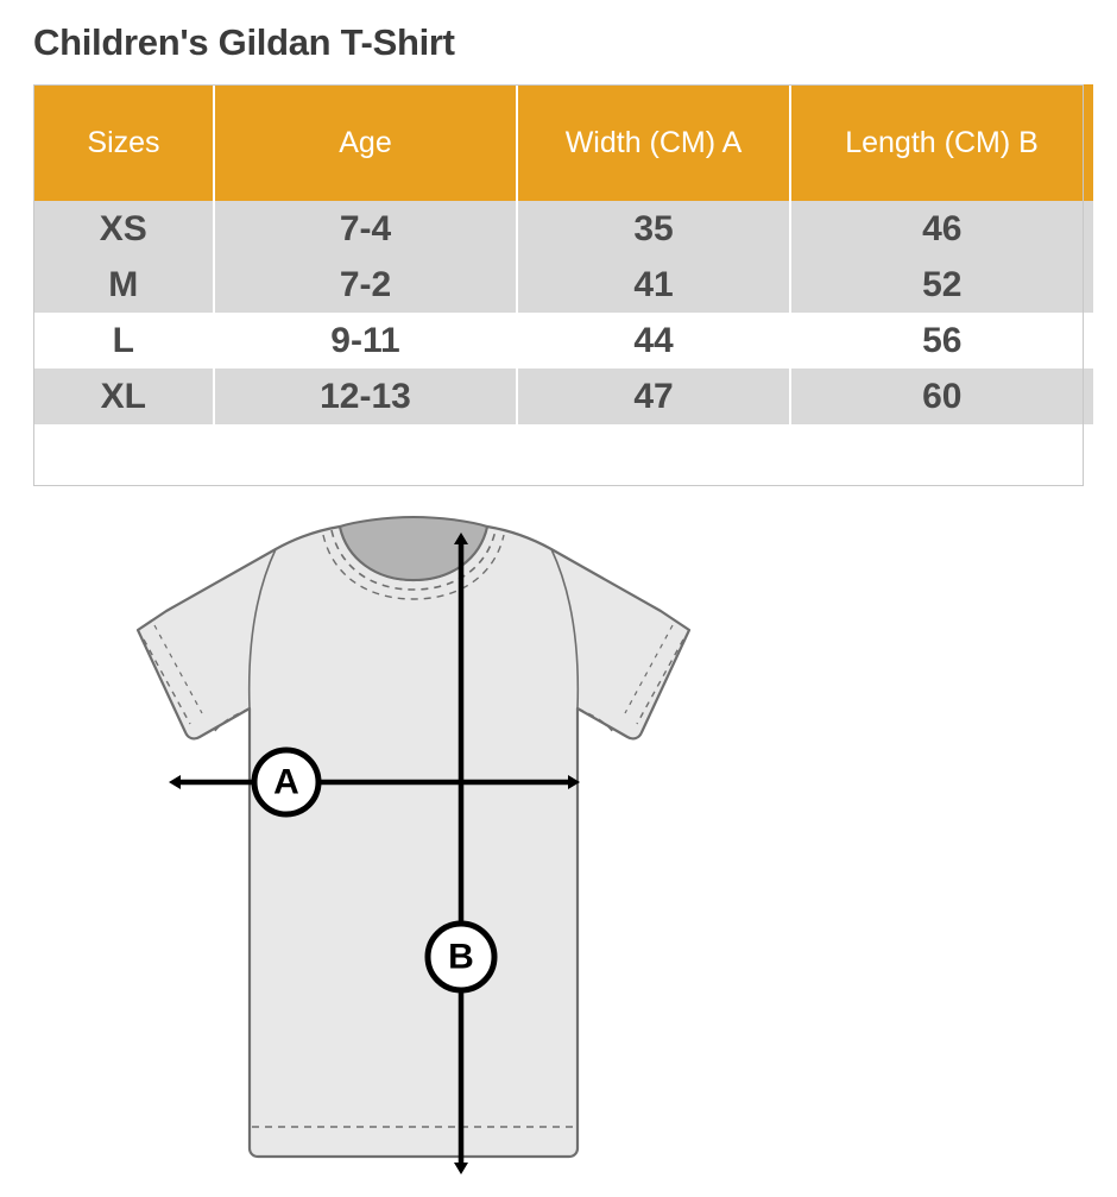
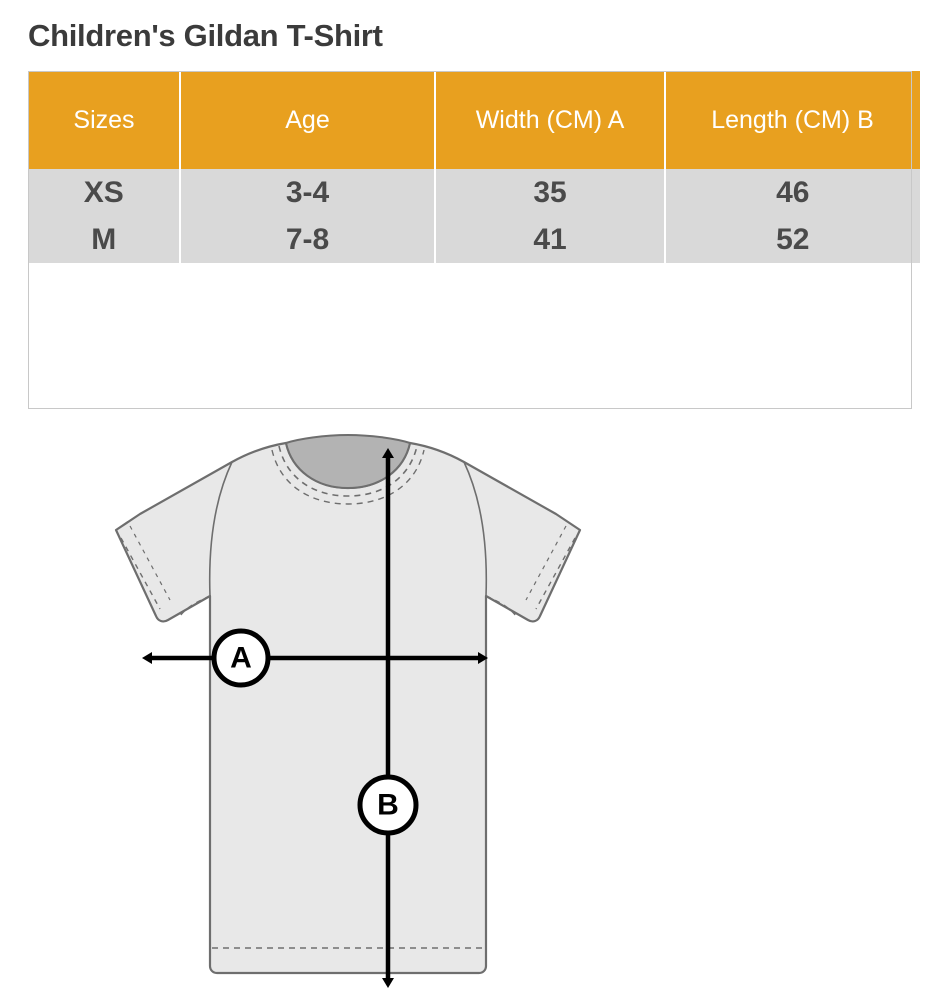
  Children's Gildan T-Shirt
  Sizes	Age	Width (CM) A	Length (CM) B
- XS	7-4	35	46
+ XS	3-4	35	46
- M	7-2	41	52
+ M	7-8	41	52
- L	9-11	44	56
- XL	12-13	47	60
  A
  B
